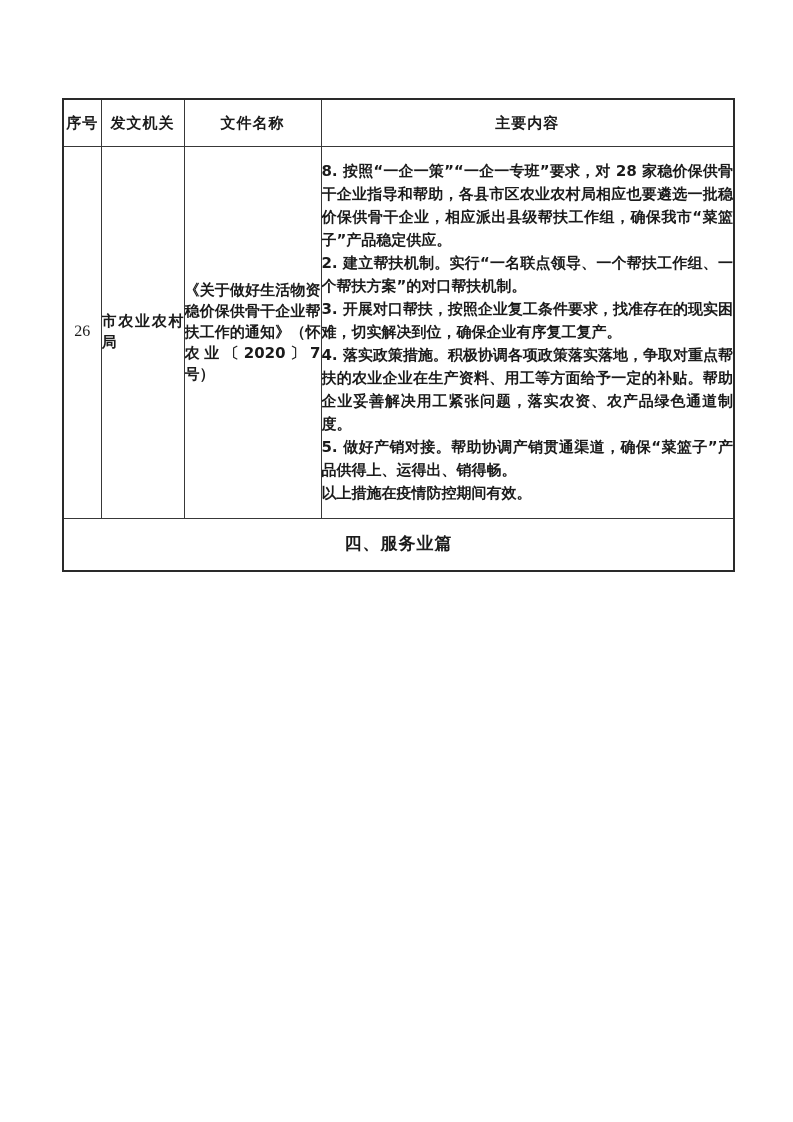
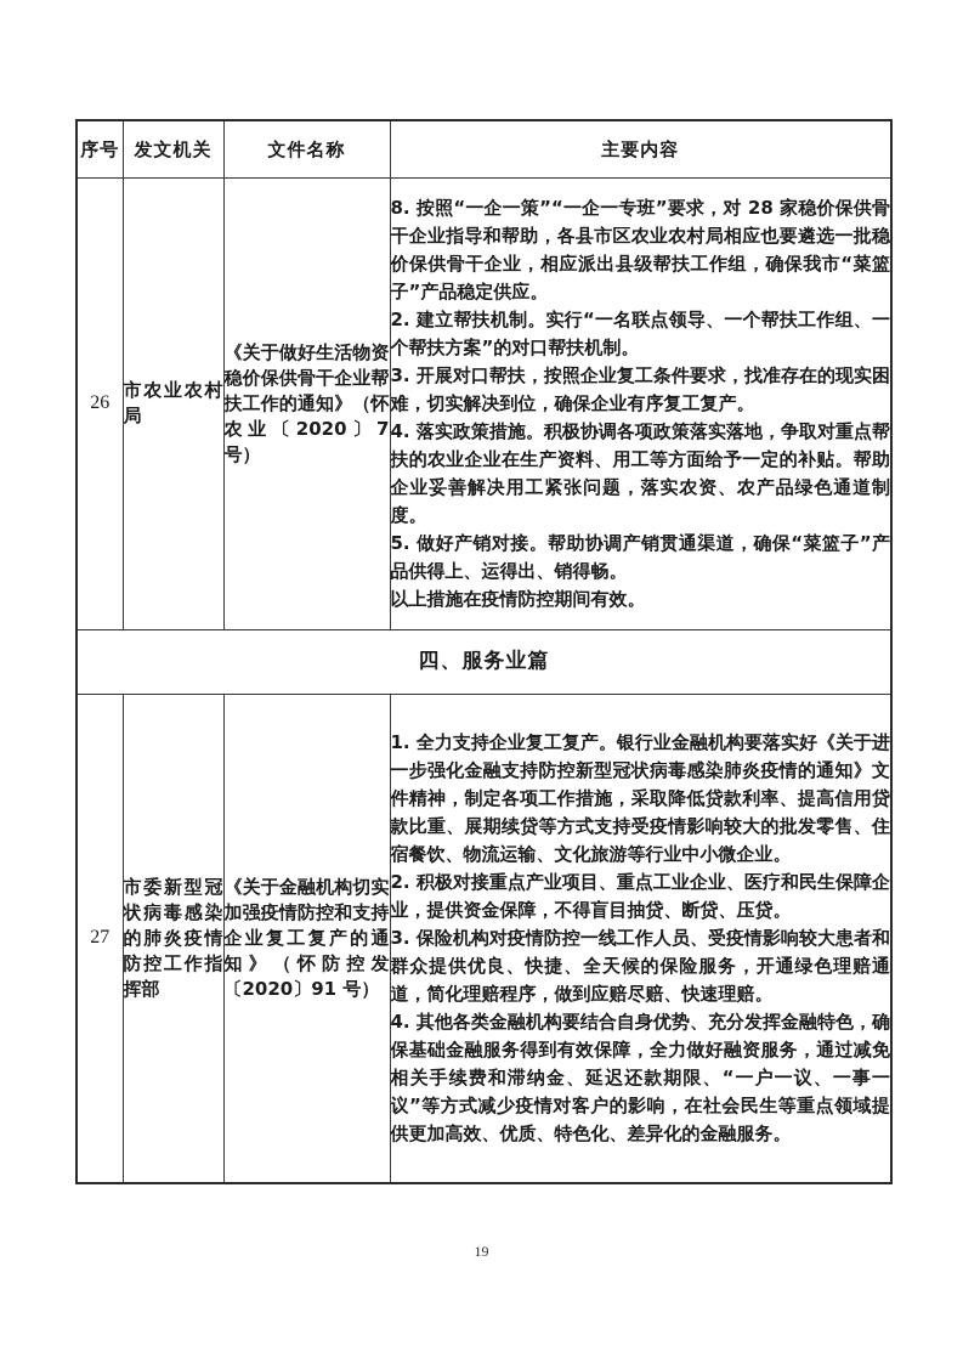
  序号	发文机关	文件名称	主要内容
  26	市农业农村局	《关于做好生活物资稳价保供骨干企业帮扶工作的通知》（怀农业〔2020〕7 号）	8. 按照“一企一策”“一企一专班”要求，对 28 家稳价保供骨干企业指导和帮助，各县市区农业农村局相应也要遴选一批稳价保供骨干企业，相应派出县级帮扶工作组，确保我市“菜篮子”产品稳定供应。 2. 建立帮扶机制。实行“一名联点领导、一个帮扶工作组、一个帮扶方案”的对口帮扶机制。 3. 开展对口帮扶，按照企业复工条件要求，找准存在的现实困难，切实解决到位，确保企业有序复工复产。 4. 落实政策措施。积极协调各项政策落实落地，争取对重点帮扶的农业企业在生产资料、用工等方面给予一定的补贴。帮助企业妥善解决用工紧张问题，落实农资、农产品绿色通道制度。 5. 做好产销对接。帮助协调产销贯通渠道，确保“菜篮子”产品供得上、运得出、销得畅。 以上措施在疫情防控期间有效。
  四、服务业篇
+ 27	市委新型冠状病毒感染的肺炎疫情防控工作指挥部	《关于金融机构切实加强疫情防控和支持企业复工复产的通知》（怀防控发〔2020〕91 号）	1. 全力支持企业复工复产。银行业金融机构要落实好《关于进一步强化金融支持防控新型冠状病毒感染肺炎疫情的通知》文件精神，制定各项工作措施，采取降低贷款利率、提高信用贷款比重、展期续贷等方式支持受疫情影响较大的批发零售、住宿餐饮、物流运输、文化旅游等行业中小微企业。 2. 积极对接重点产业项目、重点工业企业、医疗和民生保障企业，提供资金保障，不得盲目抽贷、断贷、压贷。 3. 保险机构对疫情防控一线工作人员、受疫情影响较大患者和群众提供优良、快捷、全天候的保险服务，开通绿色理赔通道，简化理赔程序，做到应赔尽赔、快速理赔。 4. 其他各类金融机构要结合自身优势、充分发挥金融特色，确保基础金融服务得到有效保障，全力做好融资服务，通过减免相关手续费和滞纳金、延迟还款期限、“一户一议、一事一议”等方式减少疫情对客户的影响，在社会民生等重点领域提供更加高效、优质、特色化、差异化的金融服务。
+ 19
